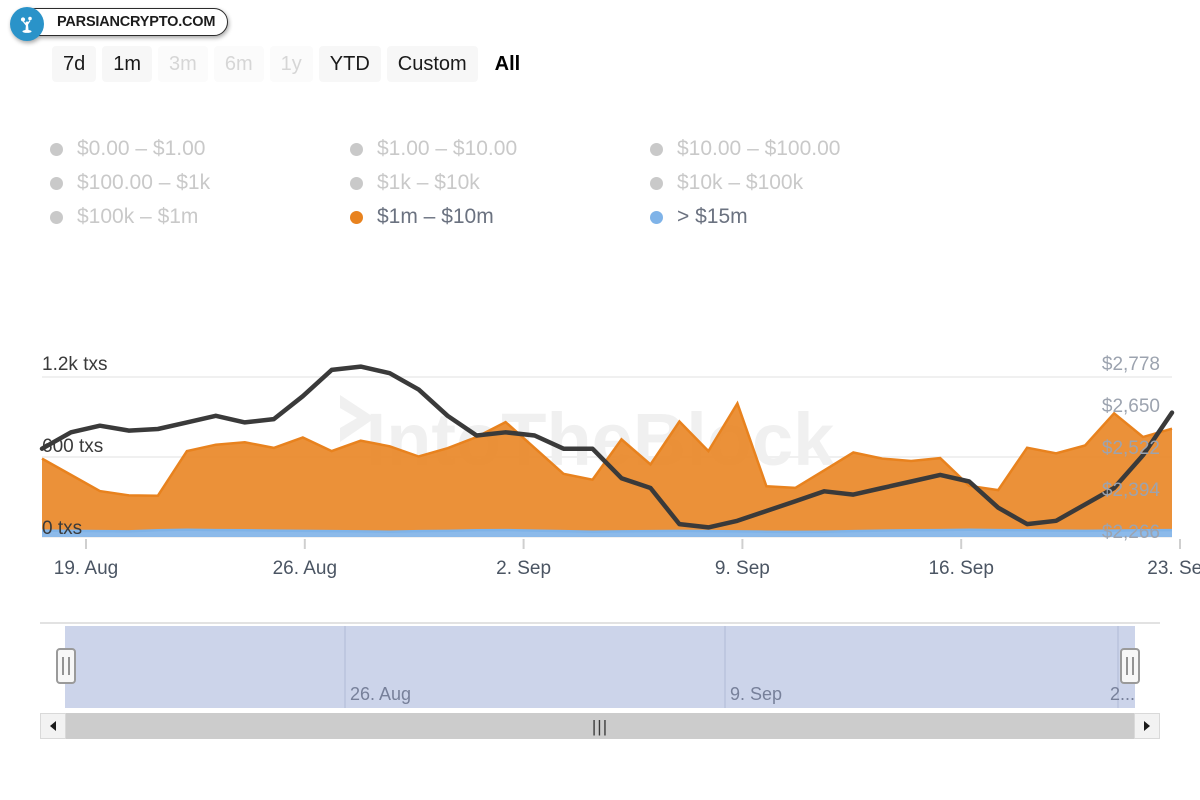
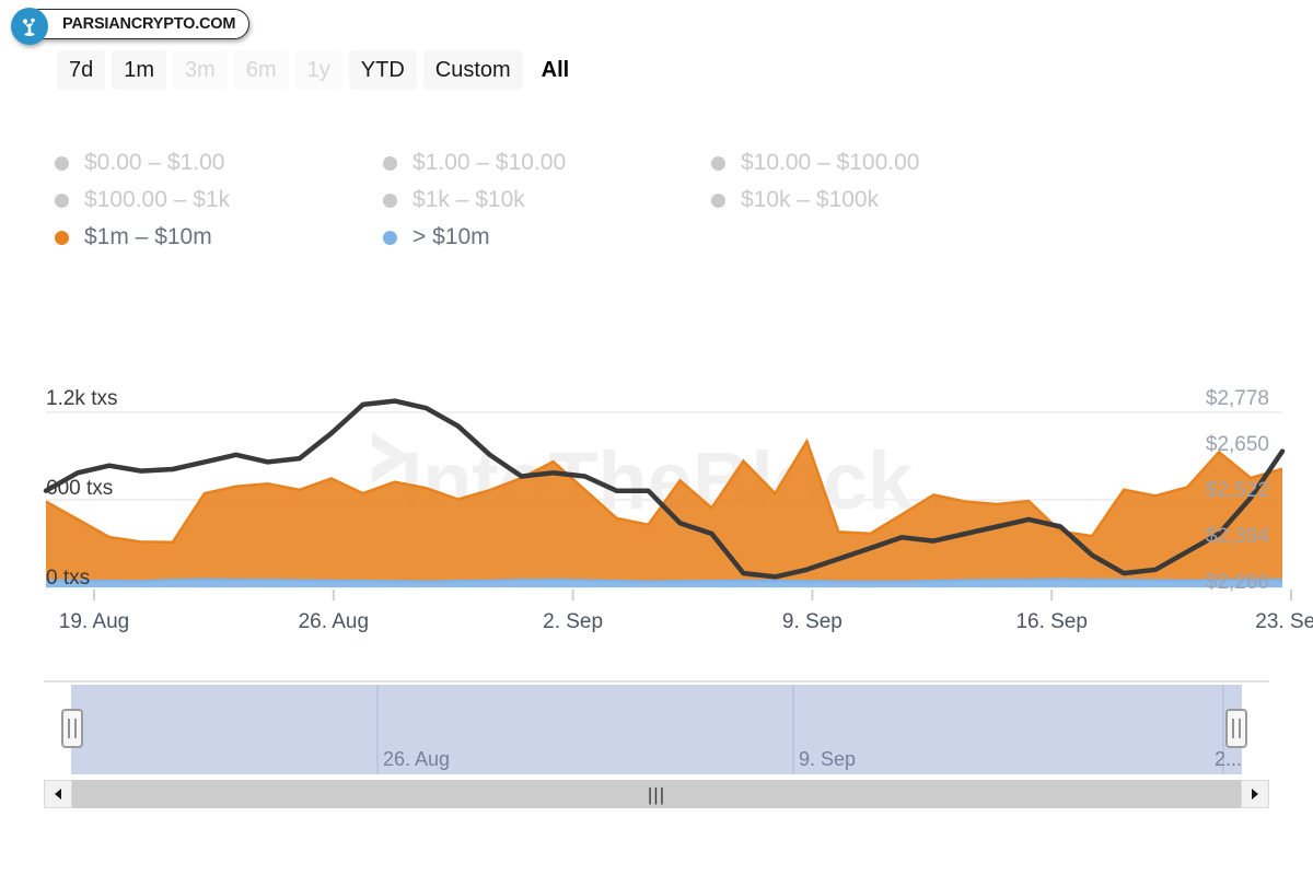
  PARSIANCRYPTO.COM
  7d
  1m
  3m
  6m
  1y
  YTD
  Custom
  All
  $0.00 – $1.00
  $1.00 – $10.00
  $10.00 – $100.00
  $100.00 – $1k
  $1k – $10k
  $10k – $100k
- $100k – $1m
  $1m – $10m
- > $15m
+ > $10m
  IntoheBock
  1.2k txs
  600 txs
  0 txs
  $2,778
  $2,650
  $2,522
  $2,394
  $2,266
  19. Aug
  26. Aug
  2. Sep
  9. Sep
  16. Sep
  23. Se
  26. Aug
  9. Sep
  2...
  |||
